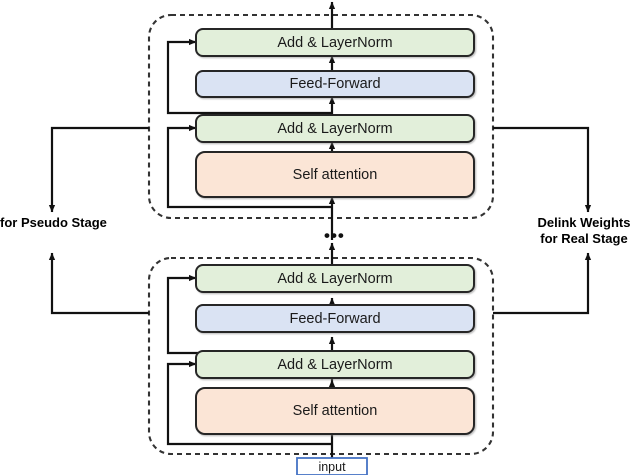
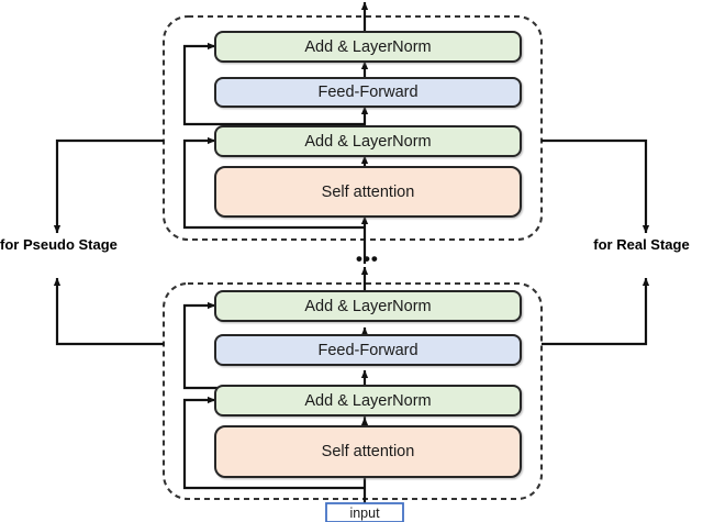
  Add & LayerNorm
  Feed-Forward
  Add & LayerNorm
  Self attention
  Add & LayerNorm
  Feed-Forward
  Add & LayerNorm
  Self attention
  •••
  for Pseudo Stage
- Delink Weights
  for Real Stage
  input
